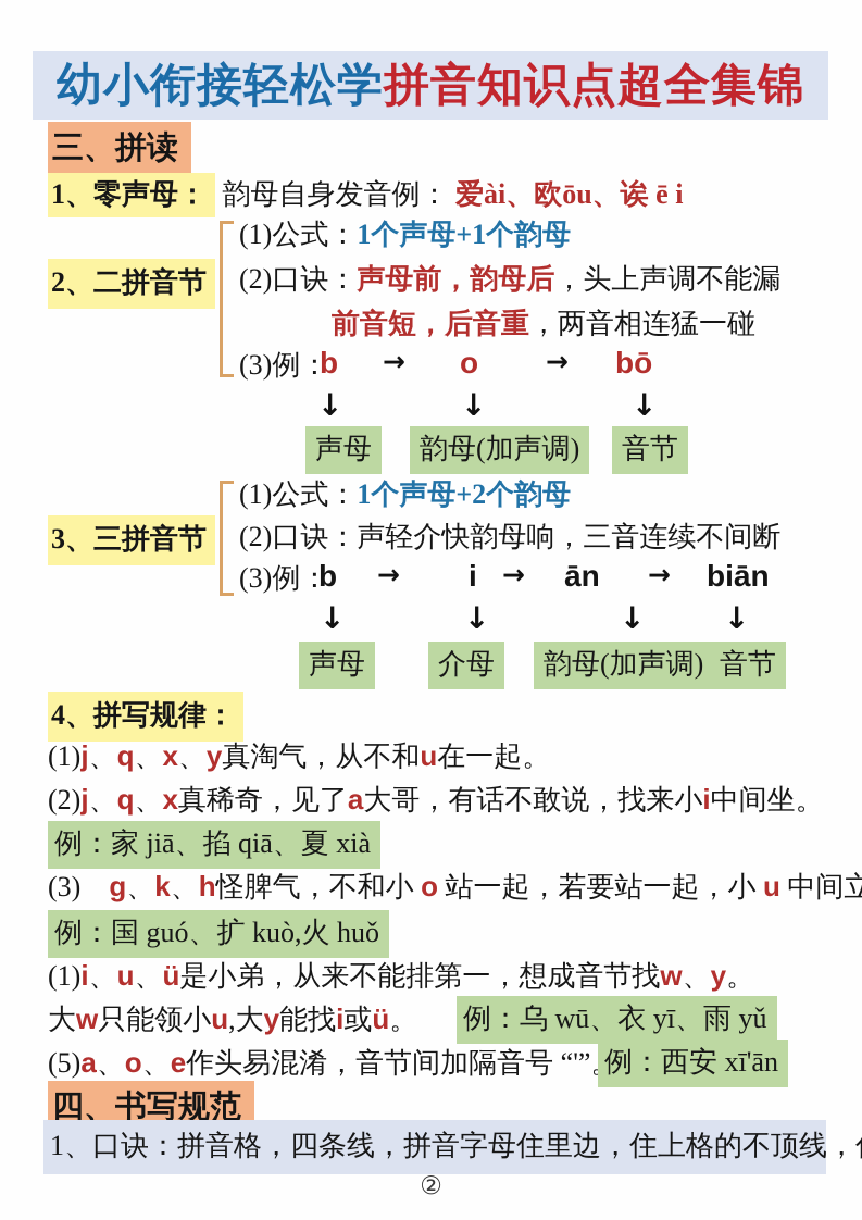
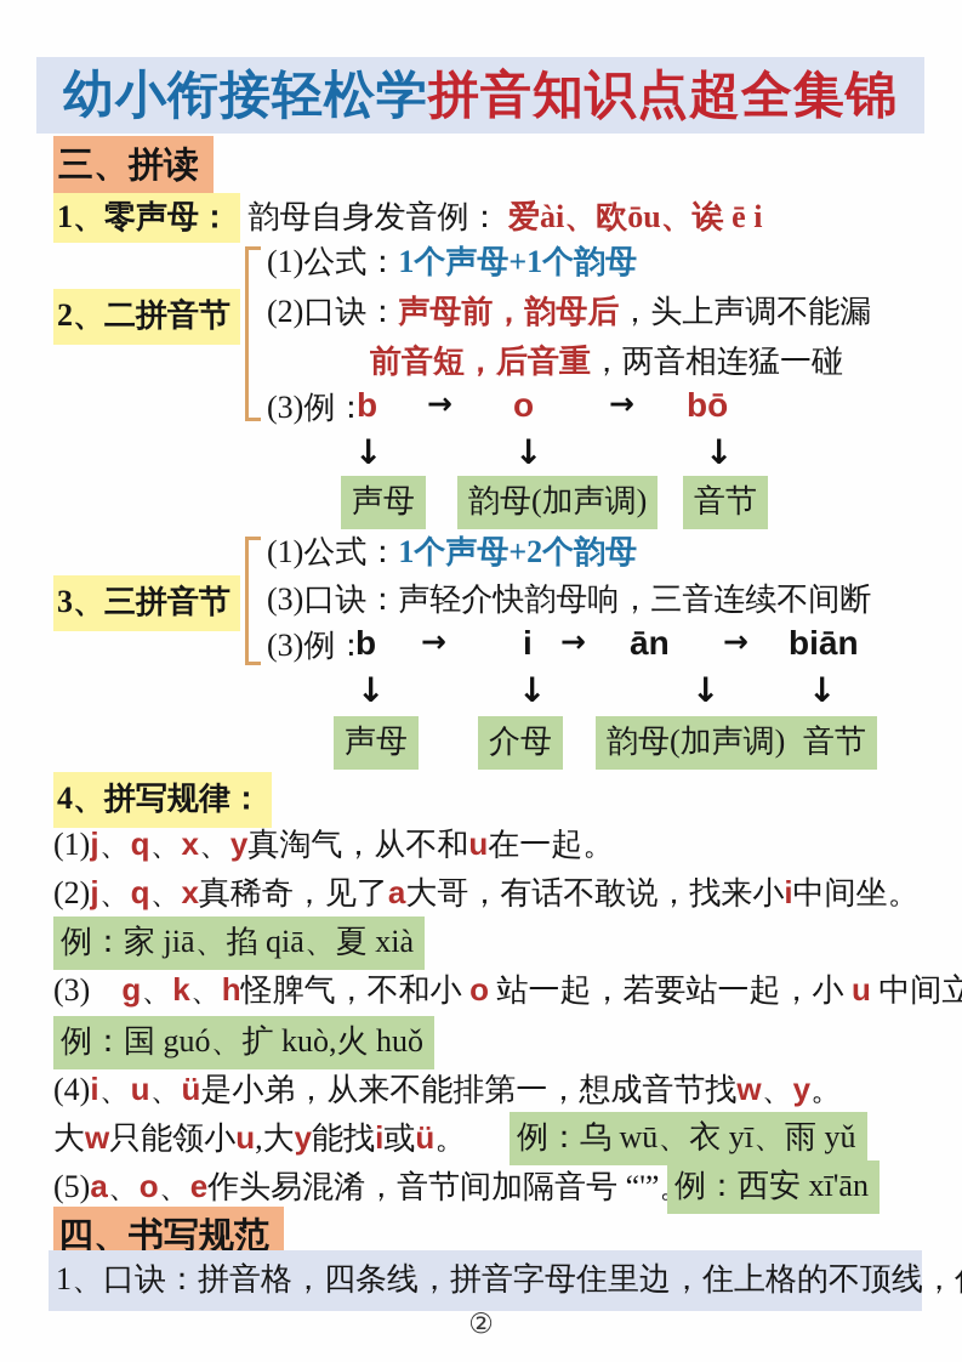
  幼小衔接轻松学
  拼音知识点超全集锦
  三、拼读
  1、零声母： 韵母自身发音例： 爱ài、欧ōu、诶 ē i
  2、二拼音节
  (1)公式：1个声母+1个韵母
  (2)口诀：声母前，韵母后，头上声调不能漏
  前音短，后音重，两音相连猛一碰
  (3)例：
  b
  →
  o
  →
  bō
  ↓
  ↓
  ↓
  声母
  韵母(加声调)
  音节
  (1)公式：1个声母+2个韵母
  3、三拼音节
- (2)口诀：声轻介快韵母响，三音连续不间断
+ (3)口诀：声轻介快韵母响，三音连续不间断
  (3)例：
  b
  →
  i
  →
  ān
  →
  biān
  ↓
  ↓
  ↓
  ↓
  声母
  介母
  韵母(加声调)
  音节
  4、拼写规律：
  (1)j、q、x、y真淘气，从不和u在一起。
  (2)j、q、x真稀奇，见了a大哥，有话不敢说，找来小i中间坐。
  例：家 jiā、掐 qiā、夏 xià
  (3) g、k、h怪脾气，不和小 o 站一起，若要站一起，小 u 中间立
  例：国 guó、扩 kuò,火 huǒ
- (1)i、u、ü是小弟，从来不能排第一，想成音节找w、y。
+ (4)i、u、ü是小弟，从来不能排第一，想成音节找w、y。
  大w只能领小u,大y能找i或ü。
  例：乌 wū、衣 yī、雨 yǔ
  (5)a、o、e作头易混淆，音节间加隔音号 “'”
  例：西安 xī'ān
  四、书写规范
  1、口诀：拼音格，四条线，拼音字母住里边，住上格的不顶线，
  ②
